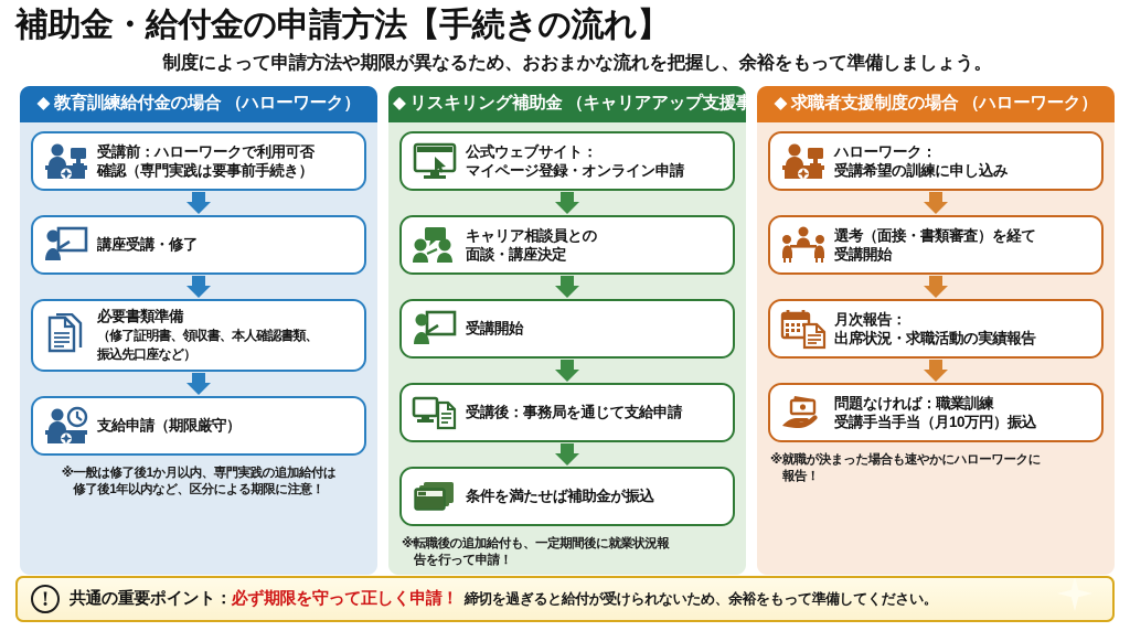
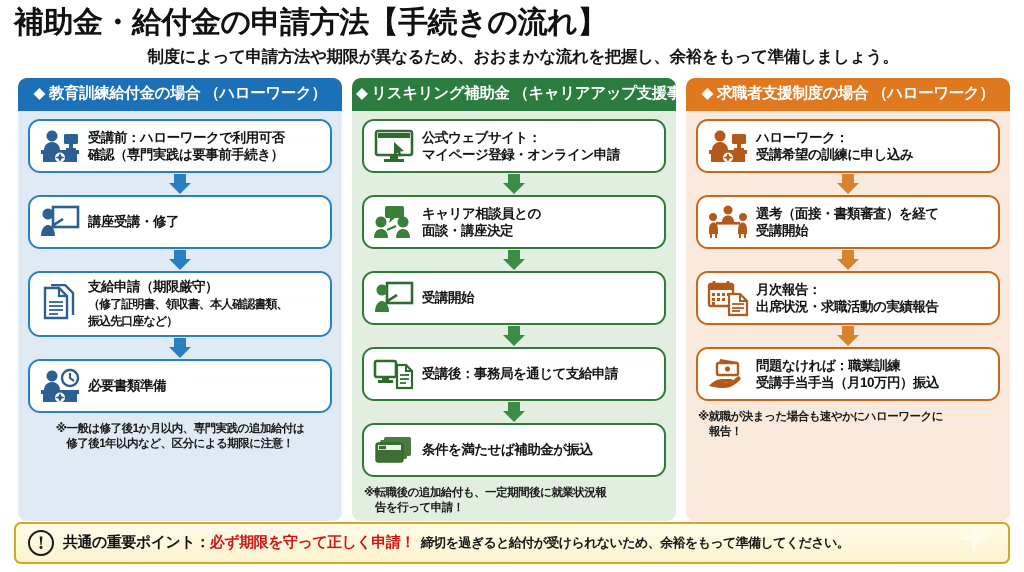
  補助金・給付金の申請方法【手続きの流れ】
  制度によって申請方法や期限が異なるため、おおまかな流れを把握し、余裕をもって準備しましょう。
  ◆ 教育訓練給付金の場合 （ハローワーク）
  受講前：ハローワークで利用可否
  確認（専門実践は要事前手続き）
  講座受講・修了
- 必要書類準備
+ 支給申請（期限厳守）
  （修了証明書、領収書、本人確認書類、
  振込先口座など）
- 支給申請（期限厳守）
+ 必要書類準備
  ※一般は修了後1か月以内、専門実践の追加給付は
  修了後1年以内など、区分による期限に注意！
  公式ウェブサイト：
  マイページ登録・オンライン申請
  キャリア相談員との
  面談・講座決定
  受講開始
  受講後：事務局を通じて支給申請
  条件を満たせば補助金が振込
  ※転職後の追加給付も、一定期間後に就業状況報
  告を行って申請！
  ◆ 求職者支援制度の場合 （ハローワーク）
  ハローワーク：
  受講希望の訓練に申し込み
  選考（面接・書類審査）を経て
  受講開始
  月次報告：
  出席状況・求職活動の実績報告
  問題なければ：職業訓練
  受講手当手当（月10万円）振込
  ※就職が決まった場合も速やかにハローワークに
  報告！
  !
  共通の重要ポイント：
  必ず期限を守って正しく申請！
  締切を過ぎると給付が受けられないため、余裕をもって準備してください。
